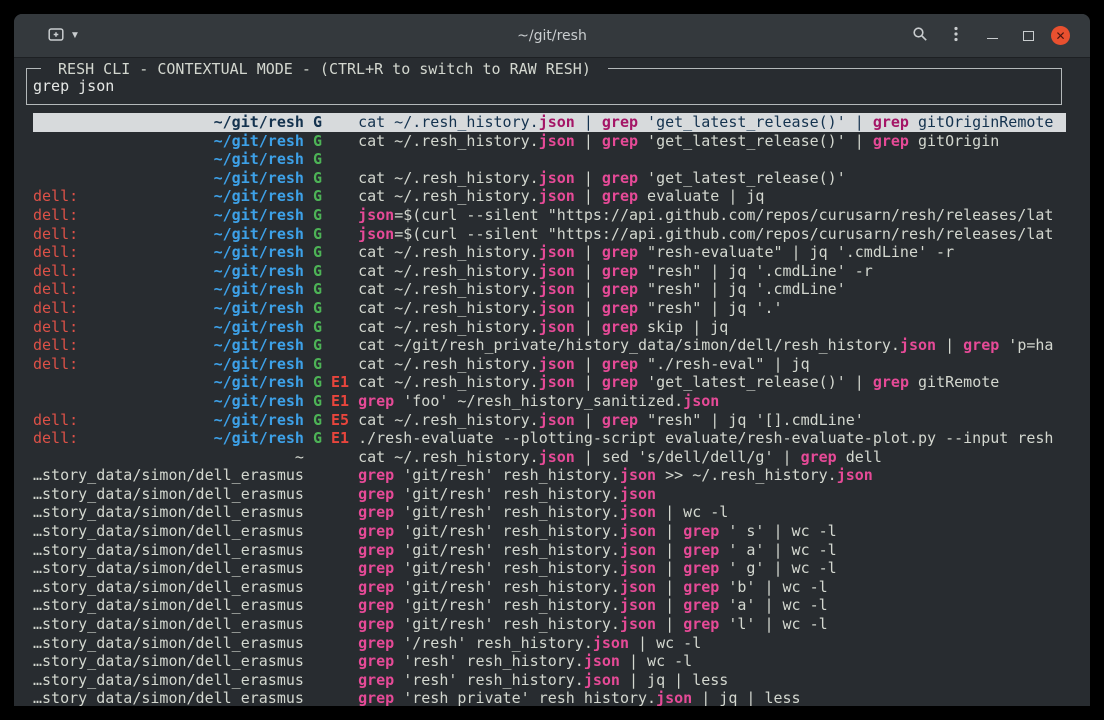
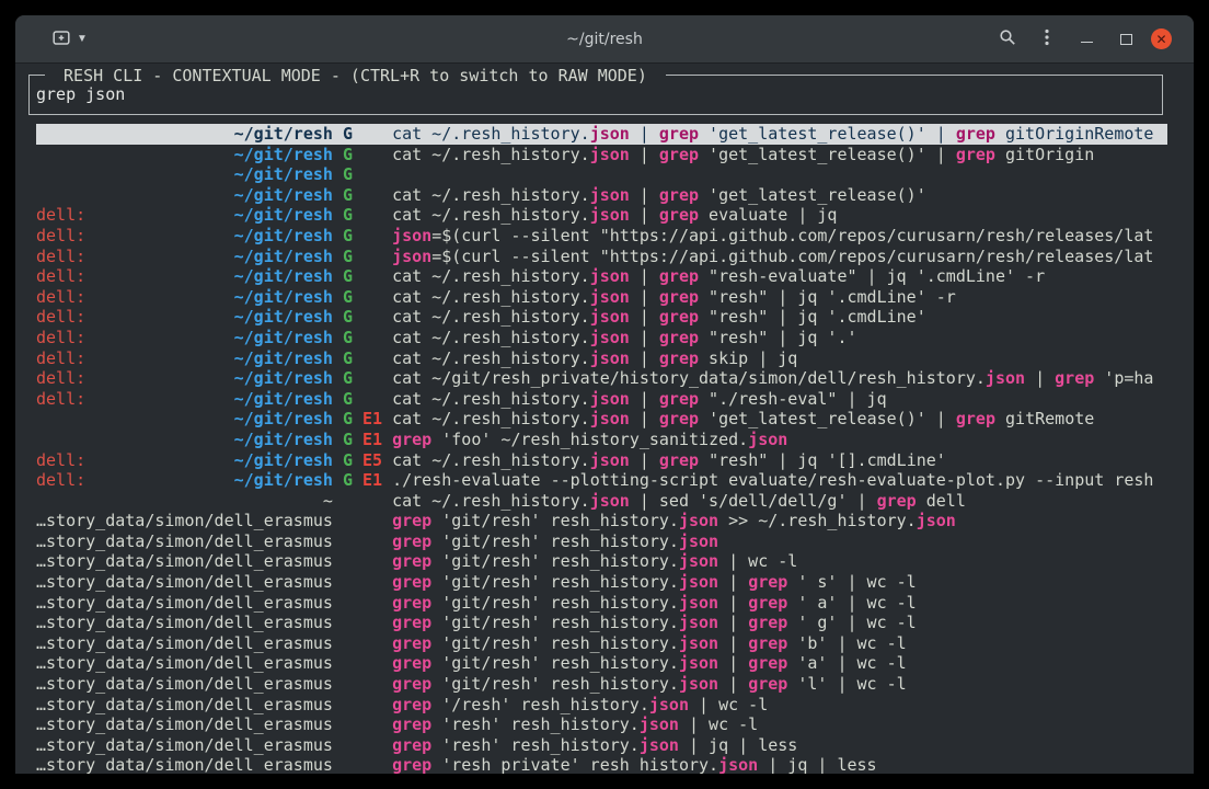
  ▼
  ~/git/resh
  ✕
- RESH CLI - CONTEXTUAL MODE - (CTRL+R to switch to RAW RESH)
+ RESH CLI - CONTEXTUAL MODE - (CTRL+R to switch to RAW MODE)
  grep json
  ~/git/resh
  G
  cat ~/.resh_history.json | grep 'get_latest_release()' | grep gitOriginRemote
  ~/git/resh
  G
  cat ~/.resh_history.json | grep 'get_latest_release()' | grep gitOrigin
  ~/git/resh
  G
  ~/git/resh
  G
  cat ~/.resh_history.json | grep 'get_latest_release()'
  dell:
  ~/git/resh
  G
  cat ~/.resh_history.json | grep evaluate | jq
  dell:
  ~/git/resh
  G
  json=$(curl --silent "https://api.github.com/repos/curusarn/resh/releases/lat
  dell:
  ~/git/resh
  G
  json=$(curl --silent "https://api.github.com/repos/curusarn/resh/releases/lat
  dell:
  ~/git/resh
  G
  cat ~/.resh_history.json | grep "resh-evaluate" | jq '.cmdLine' -r
  dell:
  ~/git/resh
  G
  cat ~/.resh_history.json | grep "resh" | jq '.cmdLine' -r
  dell:
  ~/git/resh
  G
  cat ~/.resh_history.json | grep "resh" | jq '.cmdLine'
  dell:
  ~/git/resh
  G
  cat ~/.resh_history.json | grep "resh" | jq '.'
  dell:
  ~/git/resh
  G
  cat ~/.resh_history.json | grep skip | jq
  dell:
  ~/git/resh
  G
  cat ~/git/resh_private/history_data/simon/dell/resh_history.json | grep 'p=ha
  dell:
  ~/git/resh
  G
  cat ~/.resh_history.json | grep "./resh-eval" | jq
  ~/git/resh
  G E1
  cat ~/.resh_history.json | grep 'get_latest_release()' | grep gitRemote
  ~/git/resh
  G E1
  grep 'foo' ~/resh_history_sanitized.json
  dell:
  ~/git/resh
  G E5
  cat ~/.resh_history.json | grep "resh" | jq '[].cmdLine'
  dell:
  ~/git/resh
  G E1
  ./resh-evaluate --plotting-script evaluate/resh-evaluate-plot.py --input resh
  ~
  cat ~/.resh_history.json | sed 's/dell/dell/g' | grep dell
  …story_data/simon/dell_erasmus
  grep 'git/resh' resh_history.json >> ~/.resh_history.json
  …story_data/simon/dell_erasmus
  grep 'git/resh' resh_history.json
  …story_data/simon/dell_erasmus
  grep 'git/resh' resh_history.json | wc -l
  …story_data/simon/dell_erasmus
  grep 'git/resh' resh_history.json | grep ' s' | wc -l
  …story_data/simon/dell_erasmus
  grep 'git/resh' resh_history.json | grep ' a' | wc -l
  …story_data/simon/dell_erasmus
  grep 'git/resh' resh_history.json | grep ' g' | wc -l
  …story_data/simon/dell_erasmus
  grep 'git/resh' resh_history.json | grep 'b' | wc -l
  …story_data/simon/dell_erasmus
  grep 'git/resh' resh_history.json | grep 'a' | wc -l
  …story_data/simon/dell_erasmus
  grep 'git/resh' resh_history.json | grep 'l' | wc -l
  …story_data/simon/dell_erasmus
  grep '/resh' resh_history.json | wc -l
  …story_data/simon/dell_erasmus
  grep 'resh' resh_history.json | wc -l
  …story_data/simon/dell_erasmus
  grep 'resh' resh_history.json | jq | less
  …story_data/simon/dell_erasmus
  grep 'resh_private' resh_history.json | jq | less
